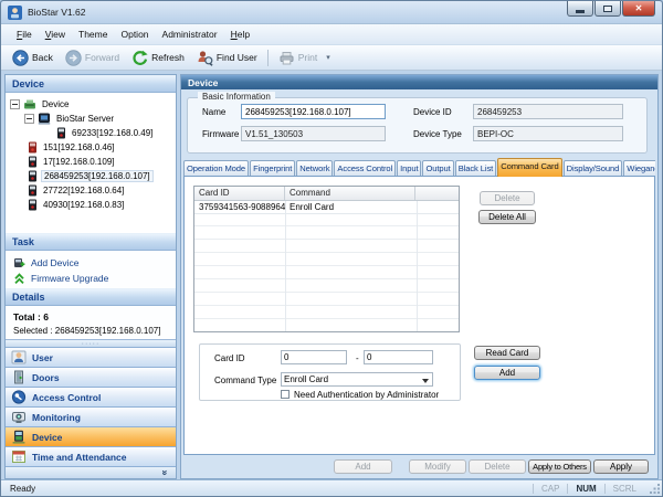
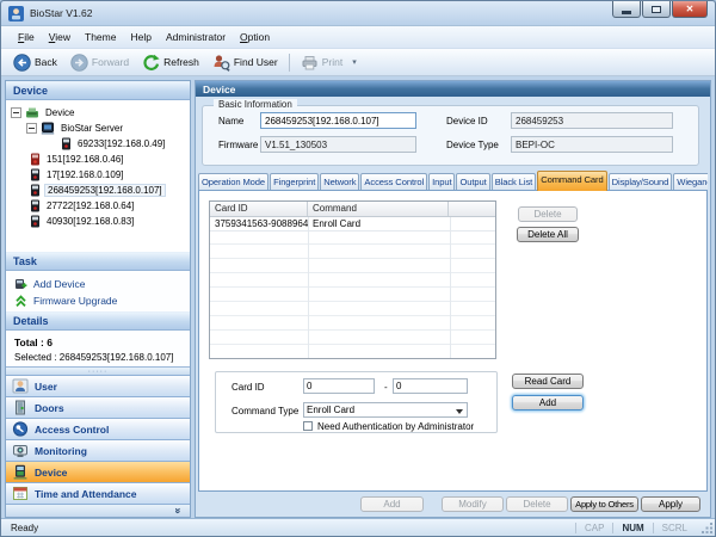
  BioStar V1.62
  ✕
  File
  View
  Theme
- Option
+ Help
  Administrator
- Help
+ Option
  Back
  Forward
  Refresh
  Find User
  Print
  Device
  Device
  BioStar Server
  69233[192.168.0.49]
  151[192.168.0.46]
  17[192.168.0.109]
  268459253[192.168.0.107]
  27722[192.168.0.64]
  40930[192.168.0.83]
  Task
  Add Device
  Firmware Upgrade
  Details
  Total : 6
  Selected : 268459253[192.168.0.107]
  User
  Doors
  Access Control
  Monitoring
  Device
  Time and Attendance
  Device
  Basic Information
  Name
  268459253[192.168.0.107]
  Firmware
  V1.51_130503
  Device ID
  268459253
  Device Type
  BEPI-OC
  Operation Mode
  Fingerprint
  Network
  Access Control
  Input
  Output
  Black List
  Command Card
  Display/Sound
  Wiegan
  Card ID
  Command
  3759341563-9088964
  Enroll Card
  Delete
  Delete All
  Card ID
  0
  -
  0
  Command Type
  Enroll Card
  Need Authentication by Administrator
  Read Card
  Add
  Add
  Modify
  Delete
  Apply to Others
  Apply
  Ready
  CAP
  NUM
  SCRL
